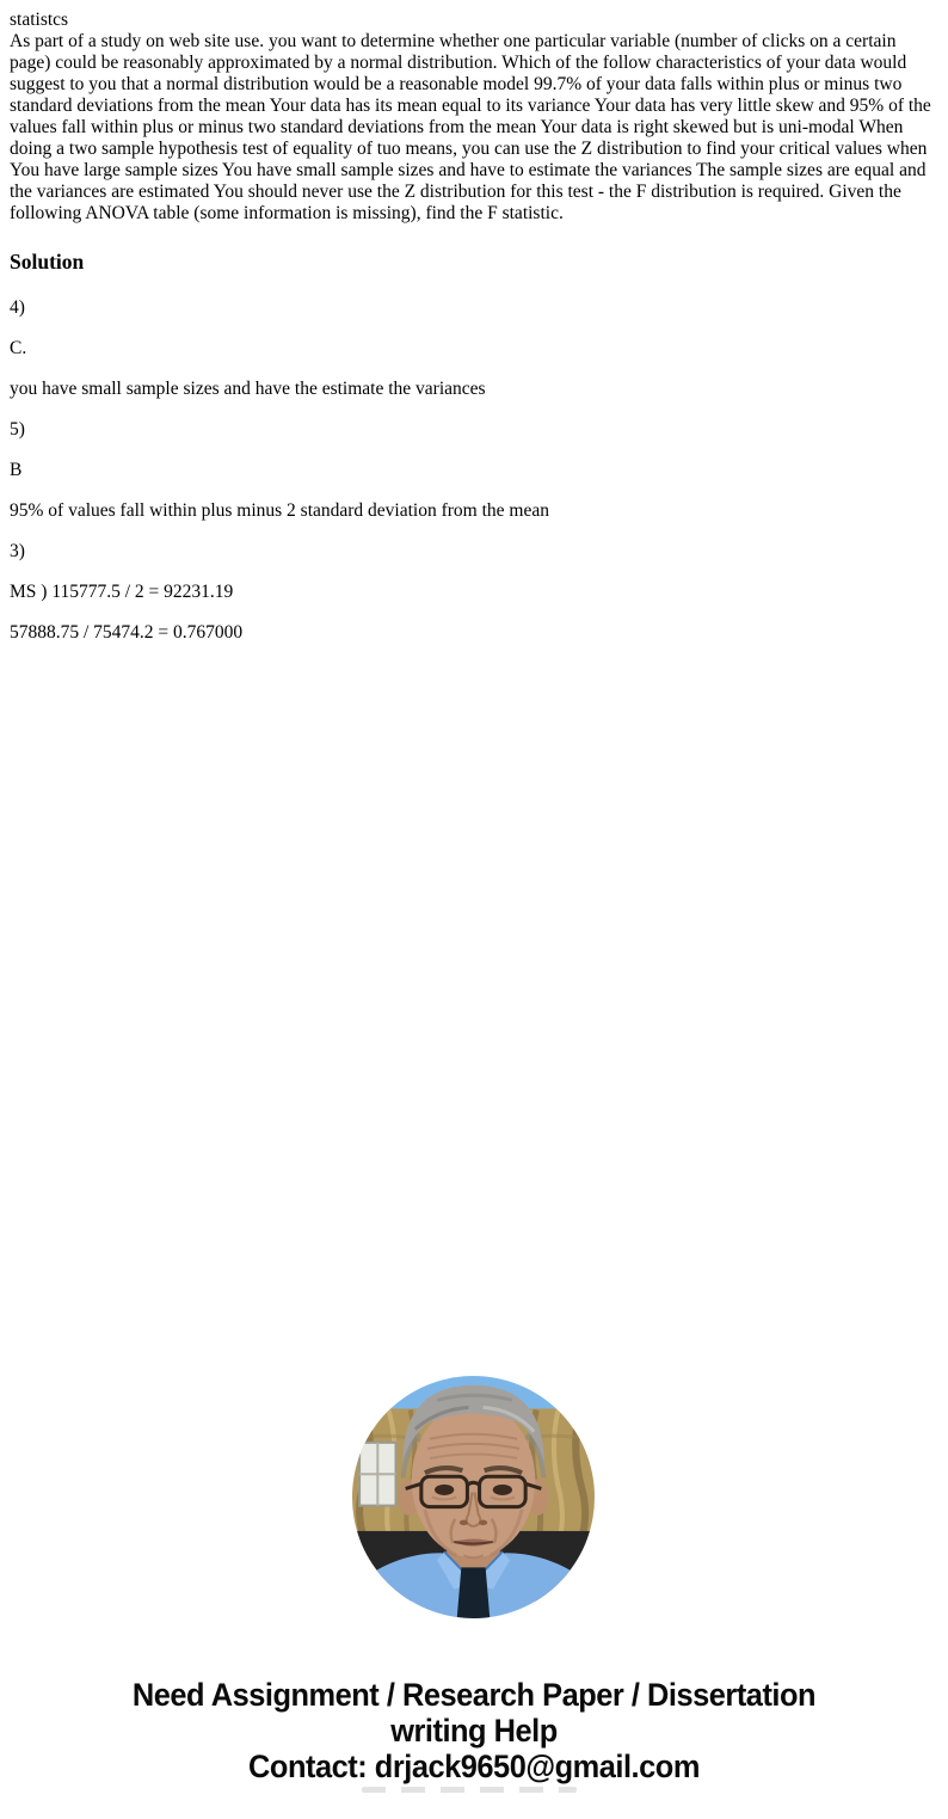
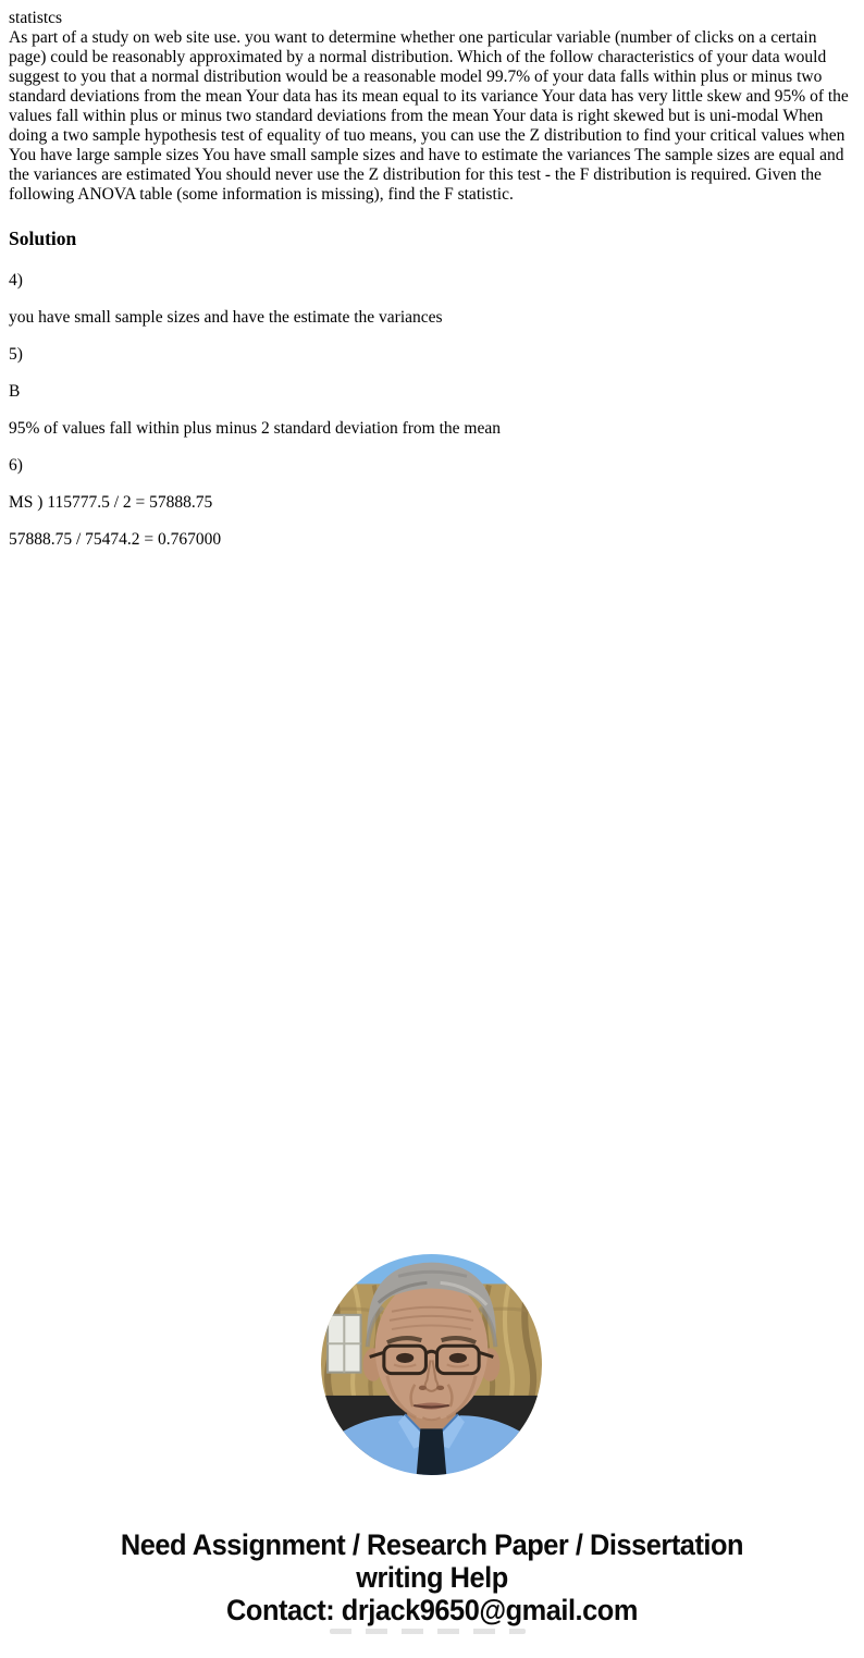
  statistcs
  As part of a study on web site use. you want to determine whether one particular variable (number of clicks on a certain page) could be reasonably approximated by a normal distribution. Which of the follow characteristics of your data would suggest to you that a normal distribution would be a reasonable model 99.7% of your data falls within plus or minus two standard deviations from the mean Your data has its mean equal to its variance Your data has very little skew and 95% of the values fall within plus or minus two standard deviations from the mean Your data is right skewed but is uni-modal When doing a two sample hypothesis test of equality of tuo means, you can use the Z distribution to find your critical values when You have large sample sizes You have small sample sizes and have to estimate the variances The sample sizes are equal and the variances are estimated You should never use the Z distribution for this test - the F distribution is required. Given the following ANOVA table (some information is missing), find the F statistic.
  Solution
  4)
- C.
  you have small sample sizes and have the estimate the variances
  5)
  B
  95% of values fall within plus minus 2 standard deviation from the mean
- 3)
+ 6)
- MS ) 115777.5 / 2 = 92231.19
+ MS ) 115777.5 / 2 = 57888.75
  57888.75 / 75474.2 = 0.767000
  Need Assignment / Research Paper / Dissertation writing Help
  Contact: drjack9650@gmail.com
